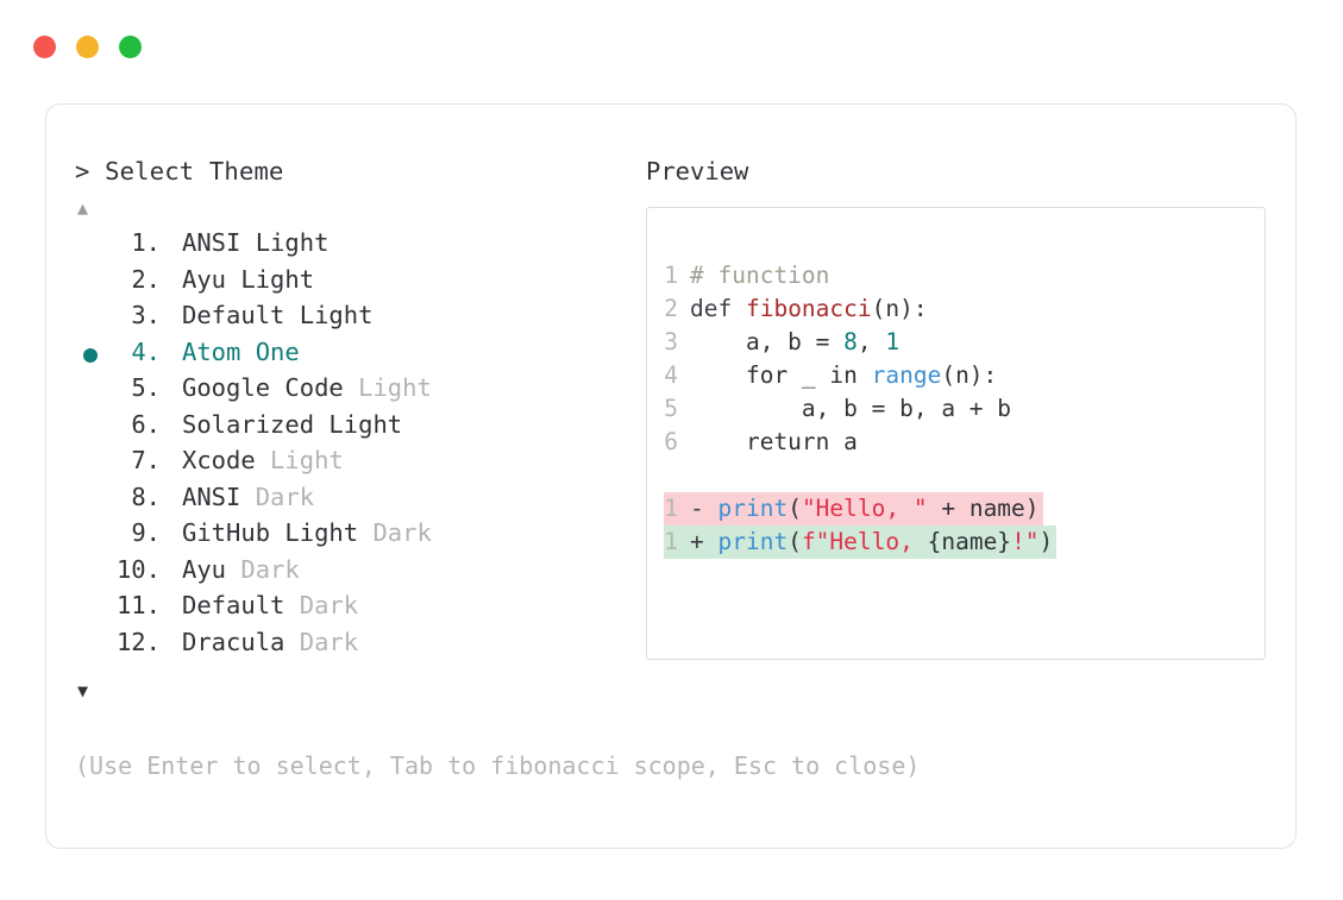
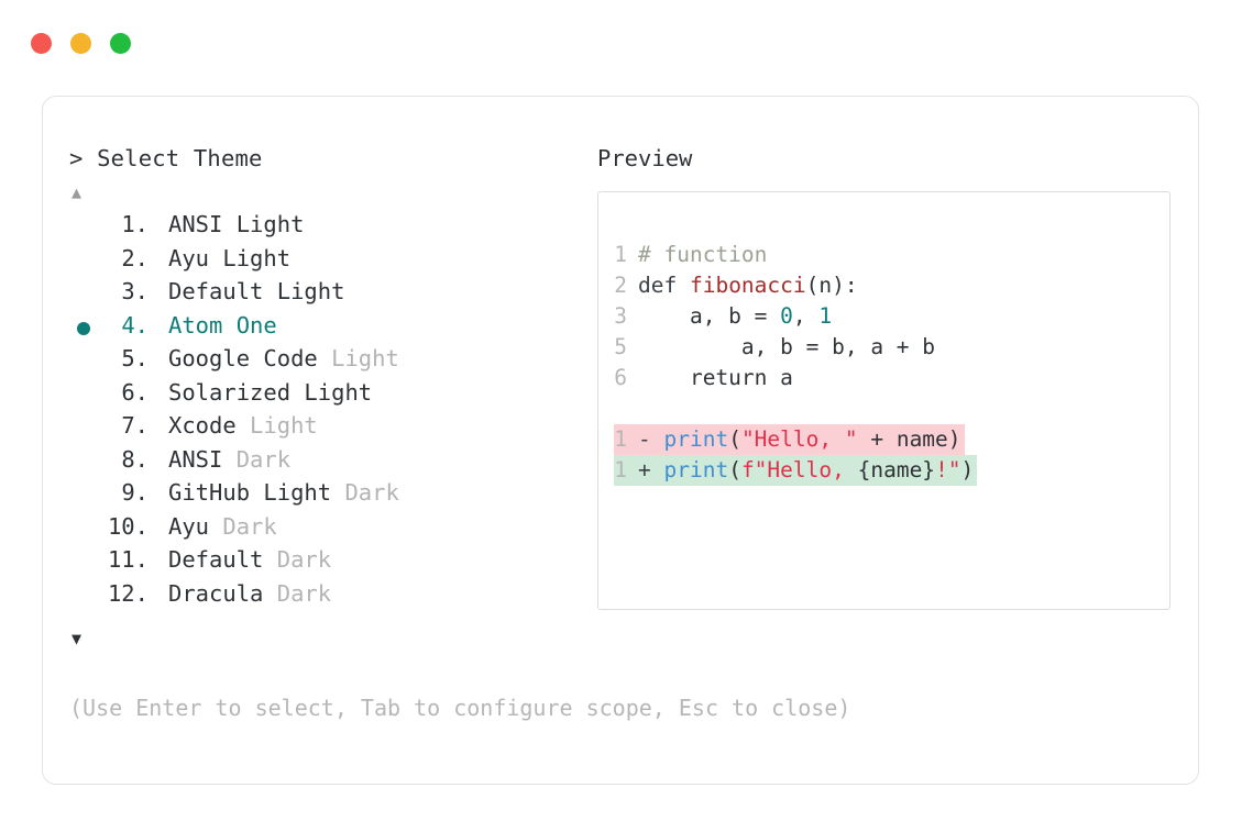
  > Select Theme
  ▲
  1.
  ANSI Light
  2.
  Ayu Light
  3.
  Default Light
  4.
  Atom One
  5.
  Google Code
  Light
  6.
  Solarized Light
  7.
  Xcode
  Light
  8.
  ANSI
  Dark
  9.
  GitHub Light
  Dark
  10.
  Ayu
  Dark
  11.
  Default
  Dark
  12.
  Dracula
  Dark
  ▼
- (Use Enter to select, Tab to fibonacci scope, Esc to close)
+ (Use Enter to select, Tab to configure scope, Esc to close)
  Preview
  1 # function
  2 def fibonacci(n):
- 3 a, b = 8, 1
+ 3 a, b = 0, 1
- 4 for _ in range(n):
  5 a, b = b, a + b
  6 return a
  1 - print("Hello, " + name)
  1 + print(f"Hello, {name}!")
